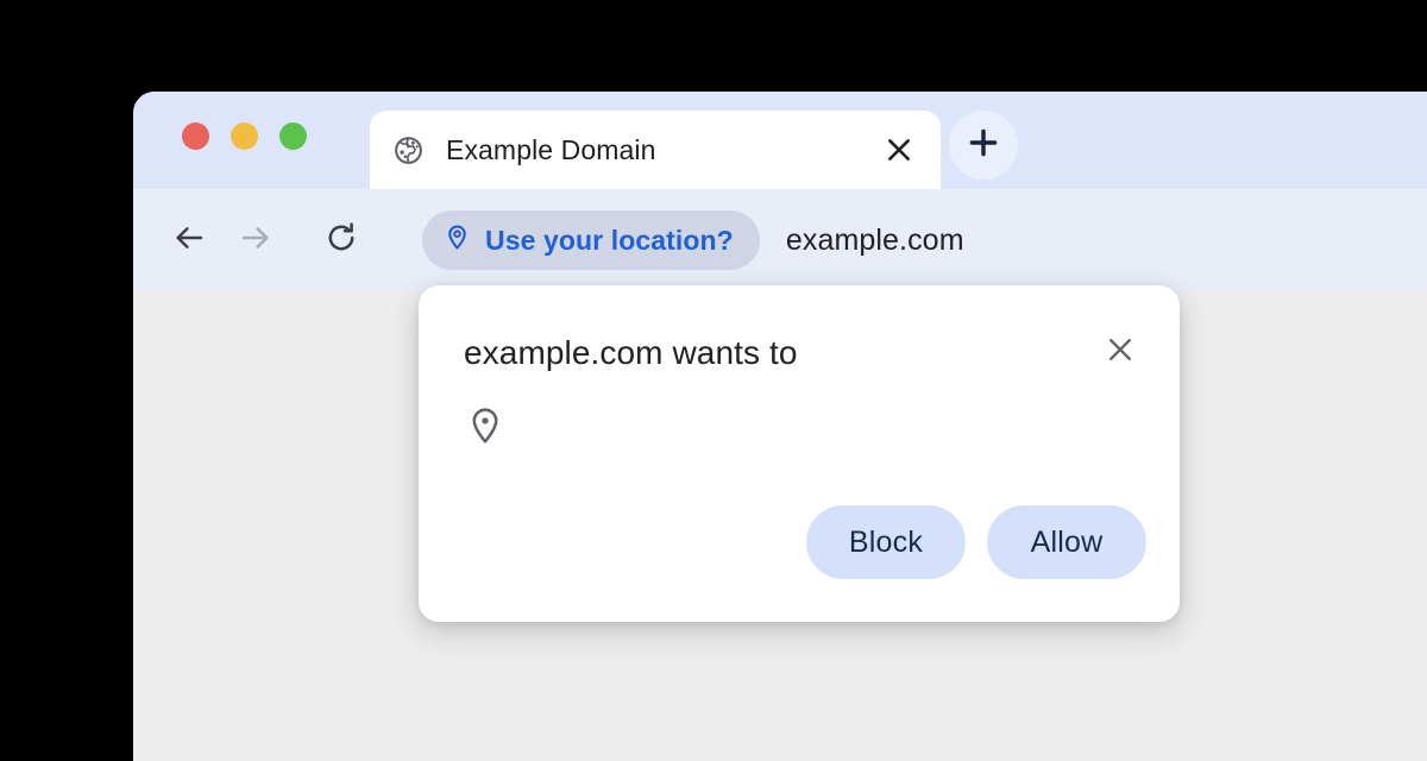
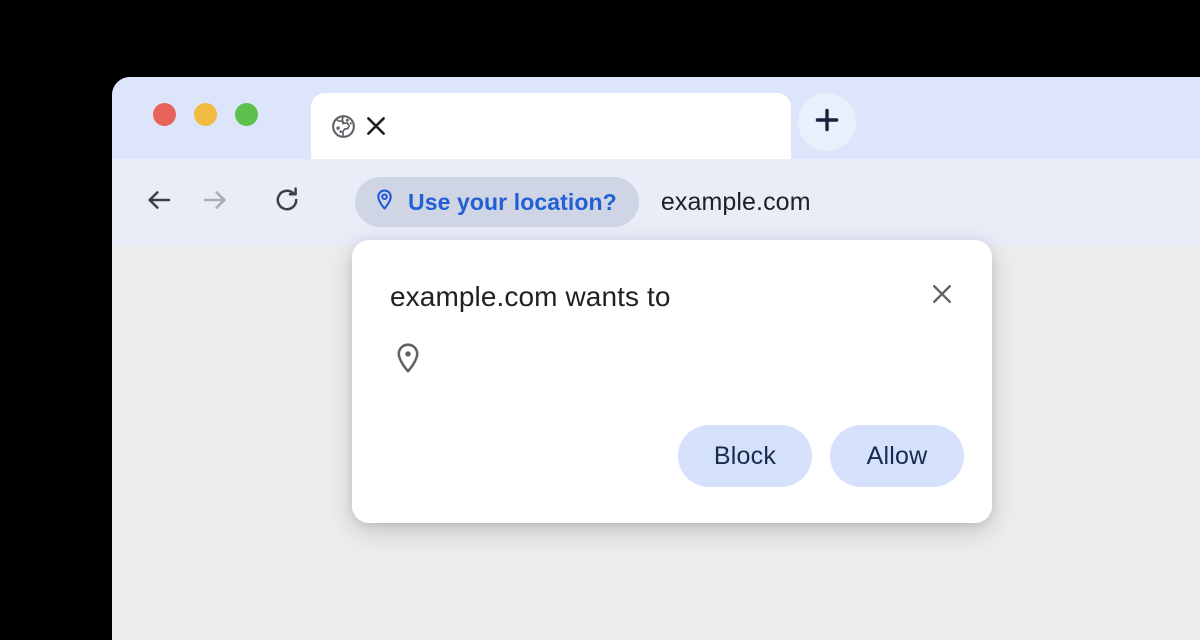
- Example Domain
  Use your location?
  example.com
  example.com wants to
  Block
  Allow
